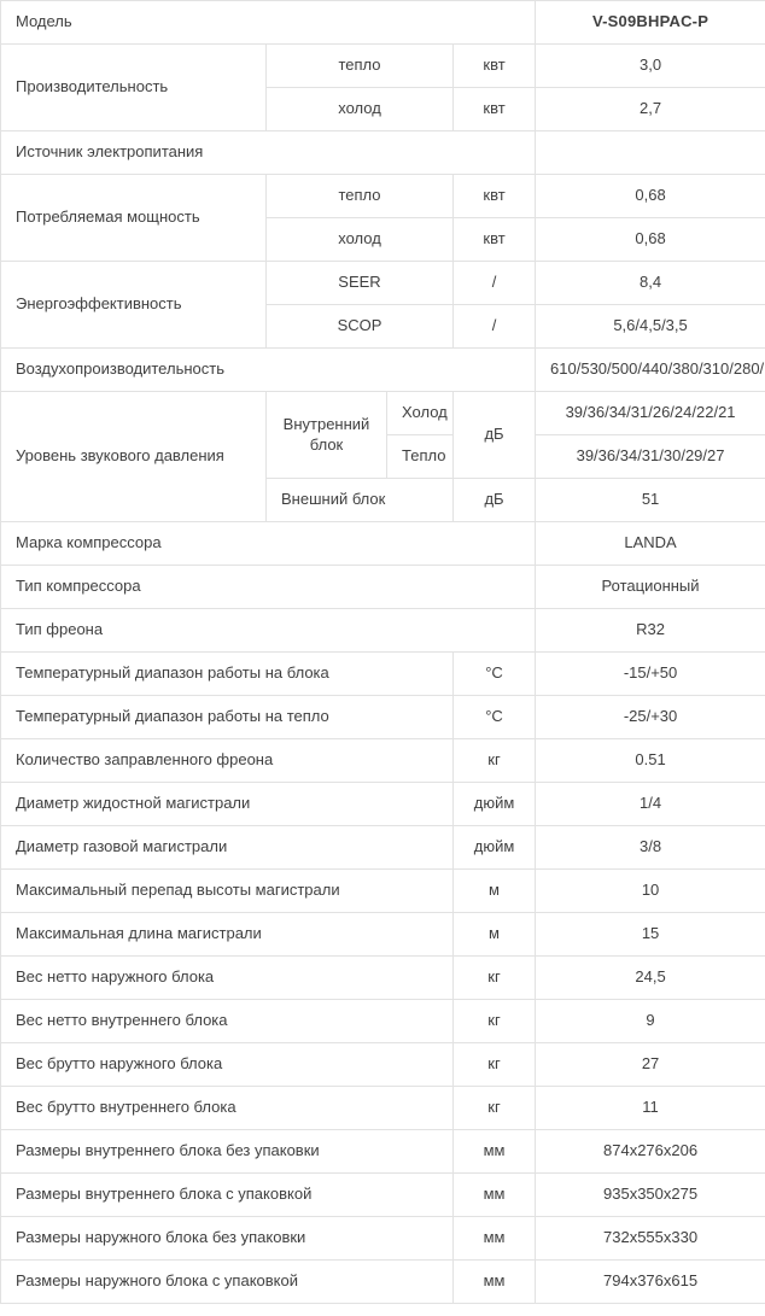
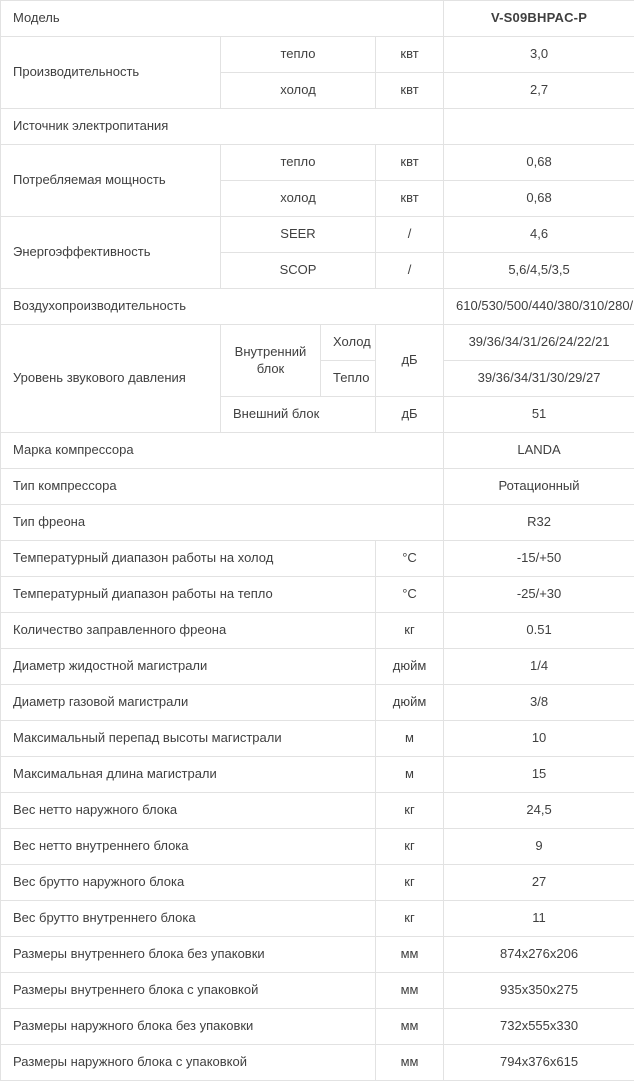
  Модель	V-S09BHPAC-P
  Производительность	тепло	квт	3,0
  холод	квт	2,7
  Источник электропитания
  Потребляемая мощность	тепло	квт	0,68
  холод	квт	0,68
- Энергоэффективность	SEER	/	8,4
+ Энергоэффективность	SEER	/	4,6
  SCOP	/	5,6/4,5/3,5
  Воздухопроизводительность	610/530/500/440/380/310/280/
  Уровень звукового давления	Внутренний блок	Холод	дБ	39/36/34/31/26/24/22/21
  Тепло	39/36/34/31/30/29/27
  Внешний блок	дБ	51
  Марка компрессора	LANDA
  Тип компрессора	Ротационный
  Тип фреона	R32
- Температурный диапазон работы на блока	°C	-15/+50
+ Температурный диапазон работы на холод	°C	-15/+50
  Температурный диапазон работы на тепло	°C	-25/+30
  Количество заправленного фреона	кг	0.51
  Диаметр жидостной магистрали	дюйм	1/4
  Диаметр газовой магистрали	дюйм	3/8
  Максимальный перепад высоты магистрали	м	10
  Максимальная длина магистрали	м	15
  Вес нетто наружного блока	кг	24,5
  Вес нетто внутреннего блока	кг	9
  Вес брутто наружного блока	кг	27
  Вес брутто внутреннего блока	кг	11
  Размеры внутреннего блока без упаковки	мм	874x276x206
  Размеры внутреннего блока с упаковкой	мм	935x350x275
  Размеры наружного блока без упаковки	мм	732x555x330
  Размеры наружного блока с упаковкой	мм	794x376x615
